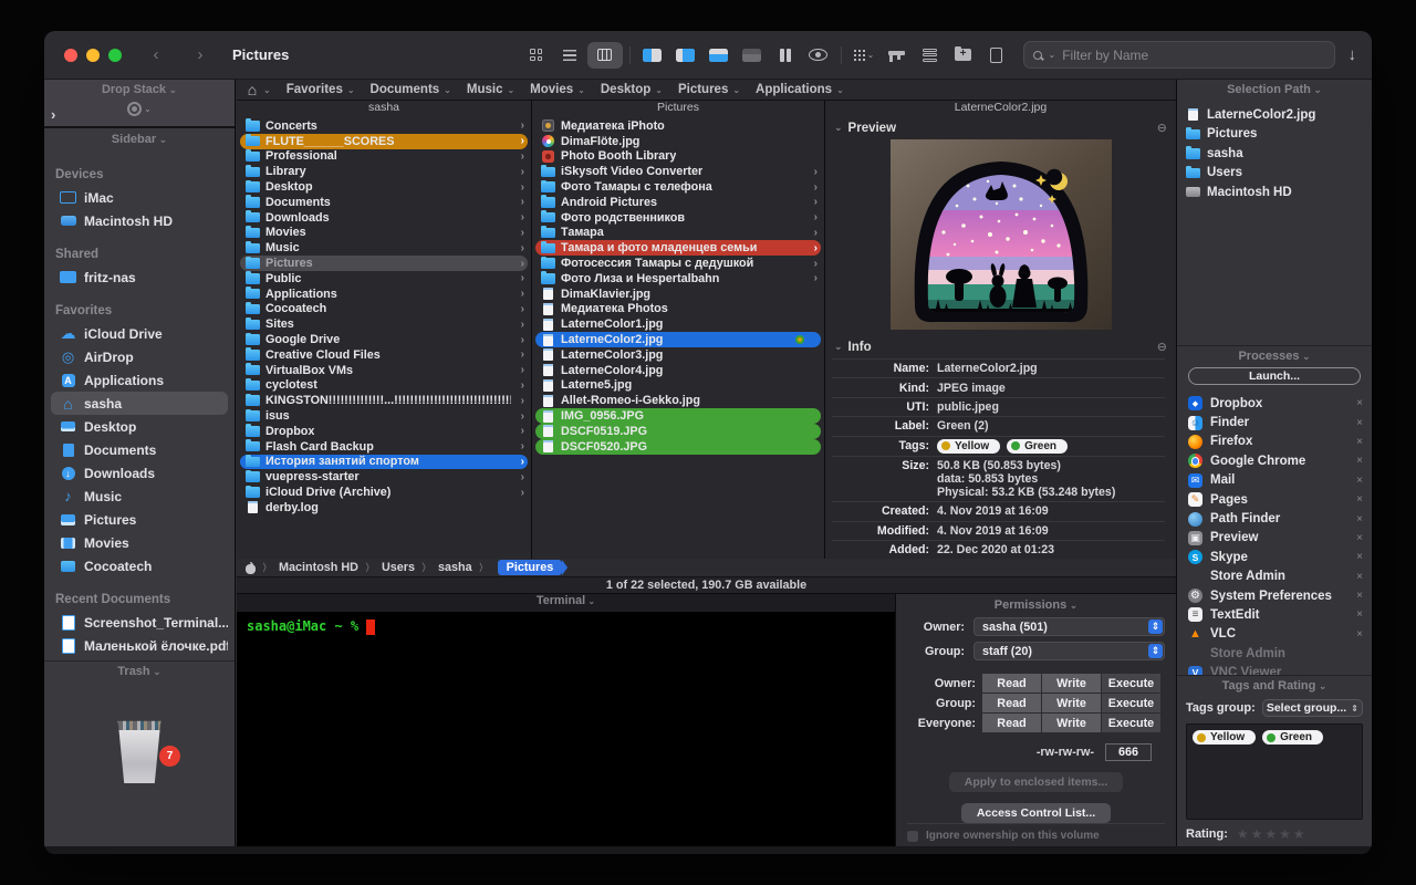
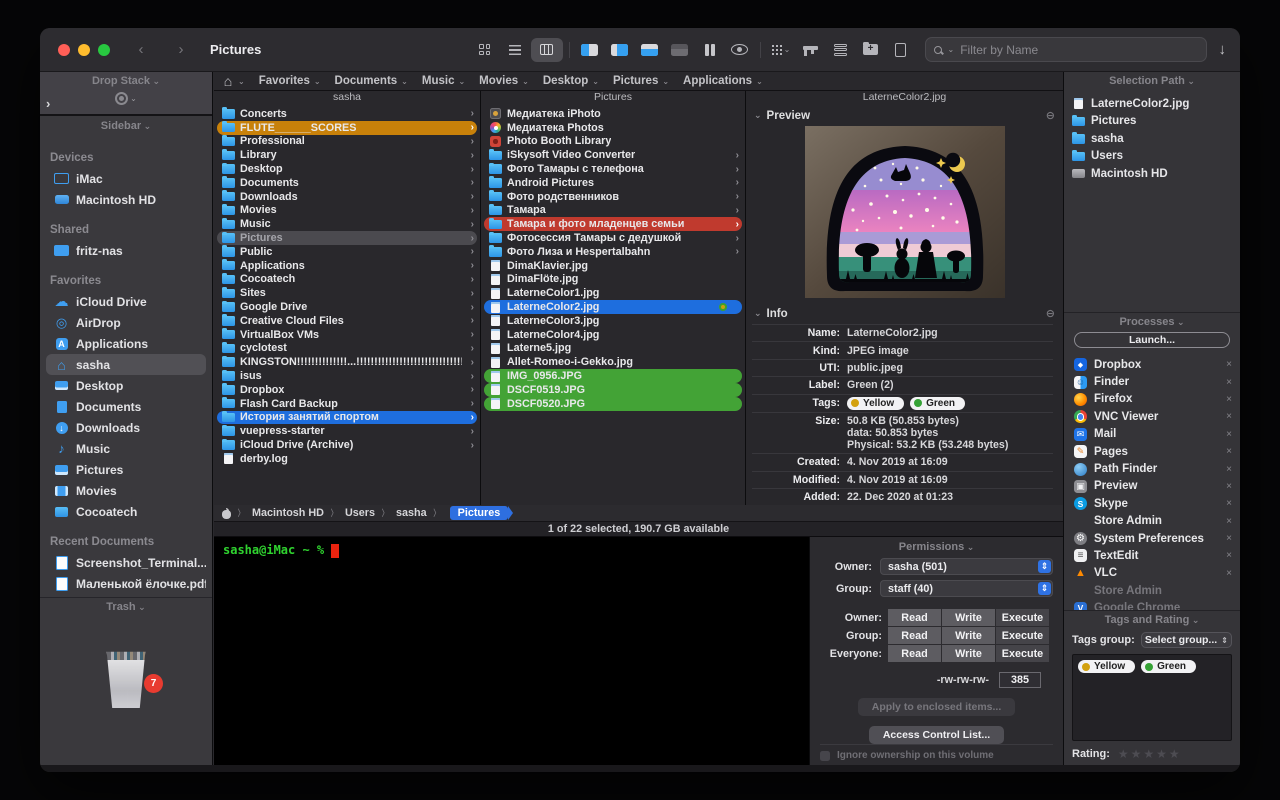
  ‹
  ›
  Pictures
  ⌄
  ⌄
  Filter by Name
  ↓
  Drop Stack
  ⌄
  ›
  Sidebar
  Devices
  iMac
  Macintosh HD
  Shared
  fritz-nas
  Favorites
  iCloud Drive
  AirDrop
  Applications
  sasha
  Desktop
  Documents
  Downloads
  Music
  Pictures
  Movies
  Cocoatech
  Recent Documents
  Screenshot_Terminal...
  Маленькой ёлочке.pd
  Trash
  7
  Favorites
  Documents
  Music
  Movies
  Desktop
  Pictures
  Applications
  sasha
  Concerts
  ›
  FLUTE______SCORES
  ›
  Professional
  ›
  Library
  ›
  Desktop
  ›
  Documents
  ›
  Downloads
  ›
  Movies
  ›
  Music
  ›
  Pictures
  ›
  Public
  ›
  Applications
  ›
  Cocoatech
  ›
  Sites
  ›
  Google Drive
  ›
  Creative Cloud Files
  ›
  VirtualBox VMs
  ›
  cyclotest
  ›
  KINGSTON!!!!!!!!!!!!!!...!!!!!!!!!!!!!!!!!!!!!!!!!!!!!
  ›
  isus
  ›
  Dropbox
  ›
  Flash Card Backup
  ›
  История занятий спортом
  ›
  vuepress-starter
  ›
  iCloud Drive (Archive)
  ›
  derby.log
  Pictures
  Медиатека iPhoto
- DimaFlöte.jpg
+ Медиатека Photos
  Photo Booth Library
  iSkysoft Video Converter
  ›
  Фото Тамары с телефона
  ›
  Android Pictures
  ›
  Фото родственников
  ›
  Тамара
  ›
  Тамара и фото младенцев семьи
  ›
  Фотосессия Тамары с дедушкой
  ›
  Фото Лиза и Hespertalbahn
  ›
  DimaKlavier.jpg
- Медиатека Photos
+ DimaFlöte.jpg
  LaterneColor1.jpg
  LaterneColor2.jpg
  LaterneColor3.jpg
  LaterneColor4.jpg
  Laterne5.jpg
  Allet-Romeo-i-Gekko.jpg
  IMG_0956.JPG
  DSCF0519.JPG
  DSCF0520.JPG
  LaterneColor2.jpg
  ⌄
  Preview
  ⊖
  ⌄
  Info
  ⊖
  Name:
  LaterneColor2.jpg
  Kind:
  JPEG image
  UTI:
  public.jpeg
  Label:
  Green (2)
  Tags:
  Yellow
  Green
  Size:
  50.8 KB (50.853 bytes)
  data: 50.853 bytes
  Physical: 53.2 KB (53.248 bytes)
  Created:
  4. Nov 2019 at 16:09
  Modified:
  4. Nov 2019 at 16:09
  Added:
  22. Dec 2020 at 01:23
  〉
  Macintosh HD
  〉
  Users
  〉
  sasha
  〉
  Pictures
  1 of 22 selected, 190.7 GB available
- Terminal
  sasha@iMac ~ %
  Permissions
  Owner:
  sasha (501)
  Group:
- staff (20)
+ staff (40)
  Owner:
  Read
  Write
  Execute
  Group:
  Read
  Write
  Execute
  Everyone:
  Read
  Write
  Execute
  -rw-rw-rw-
- 666
+ 385
  Apply to enclosed items...
  Access Control List...
  Ignore ownership on this volume
  Selection Path
  LaterneColor2.jpg
  Pictures
  sasha
  Users
  Macintosh HD
  Processes
  Launch...
  Dropbox
  ×
  Finder
  ×
  Firefox
  ×
- Google Chrome
+ VNC Viewer
  ×
  Mail
  ×
  Pages
  ×
  Path Finder
  ×
  Preview
  ×
  Skype
  ×
  Store Admin
  ×
  System Preferences
  ×
  TextEdit
  ×
  VLC
  ×
  Store Admin
- VNC Viewer
+ Google Chrome
  Tags and Rating
  Tags group:
  Select group...
  Yellow
  Green
  Rating:
  ★★★★★
